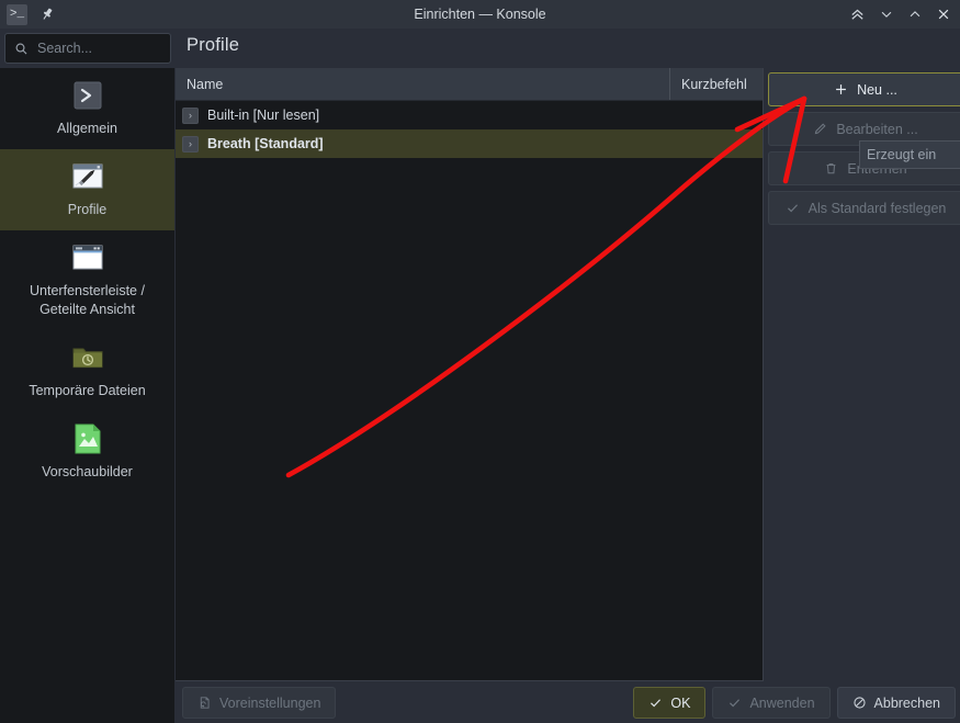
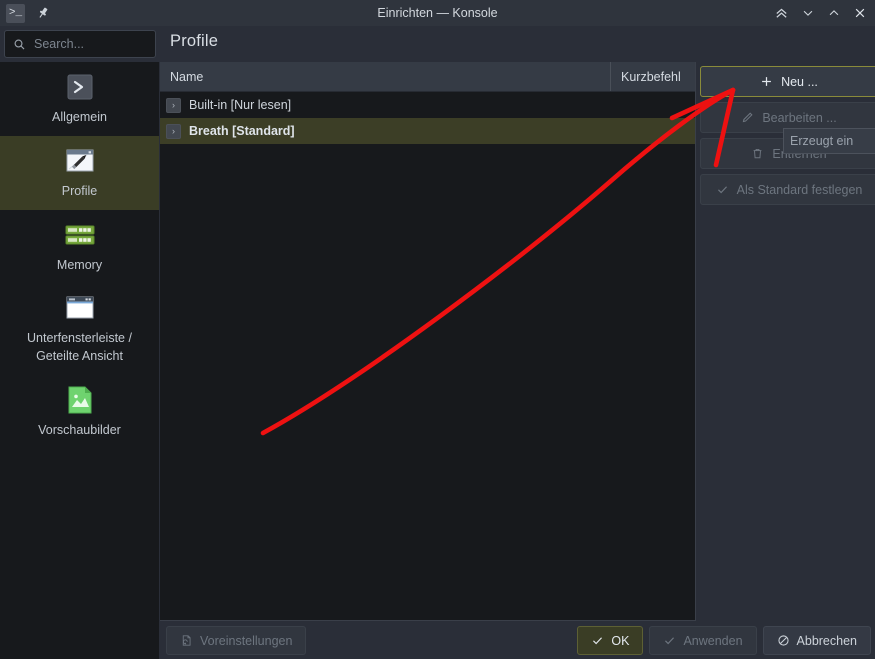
  >_
  Einrichten — Konsole
  Search...
  Profile
  Allgemein
  Profile
+ Memory
  Unterfensterleiste / Geteilte Ansicht
- Temporäre Dateien
  Vorschaubilder
  Name
  Kurzbefehl
  ›
  Built-in [Nur lesen]
  ›
  Breath [Standard]
  Neu ...
  Bearbeiten ...
  Als Standard festlegen
  Erzeugt ein
  Voreinstellungen
  OK
  Anwenden
  Abbrechen
